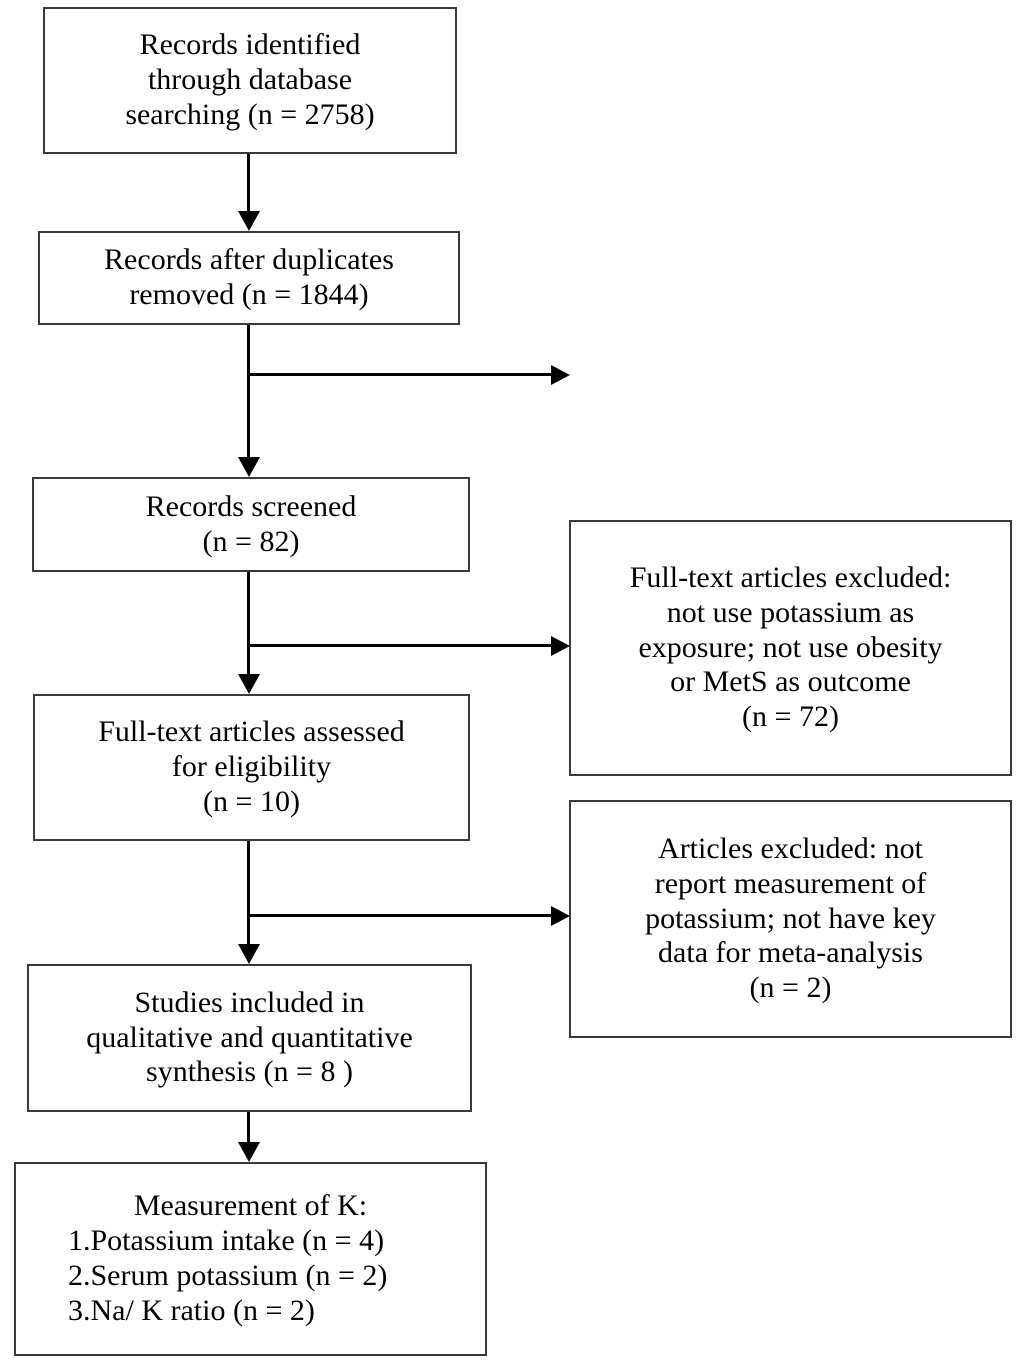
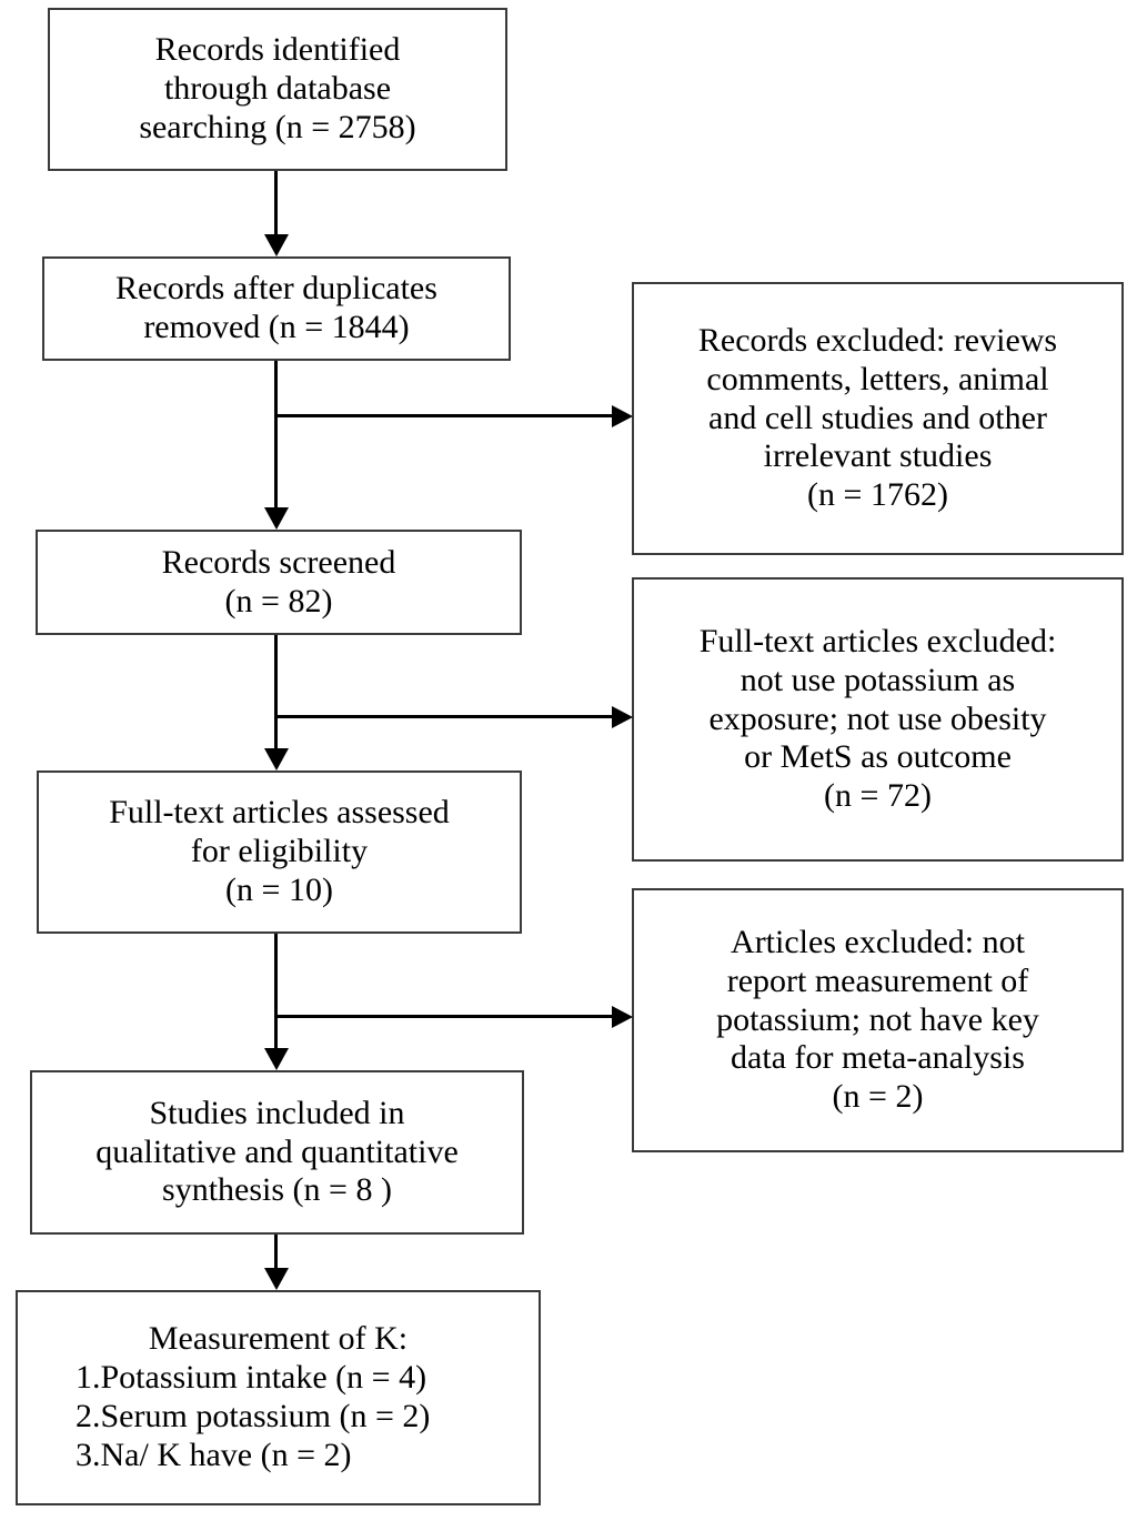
  Records identified
  through database
  searching (n = 2758)
  Records after duplicates
  removed (n = 1844)
  Records screened
  (n = 82)
  Full-text articles assessed
  for eligibility
  (n = 10)
  Studies included in
  qualitative and quantitative
  synthesis (n = 8 )
  Measurement of K:
  1.Potassium intake (n = 4)
  2.Serum potassium (n = 2)
- 3.Na/ K ratio (n = 2)
+ 3.Na/ K have (n = 2)
+ Records excluded: reviews
+ comments, letters, animal
+ and cell studies and other
+ irrelevant studies
+ (n = 1762)
  Full-text articles excluded:
  not use potassium as
  exposure; not use obesity
  or MetS as outcome
  (n = 72)
  Articles excluded: not
  report measurement of
  potassium; not have key
  data for meta-analysis
  (n = 2)
